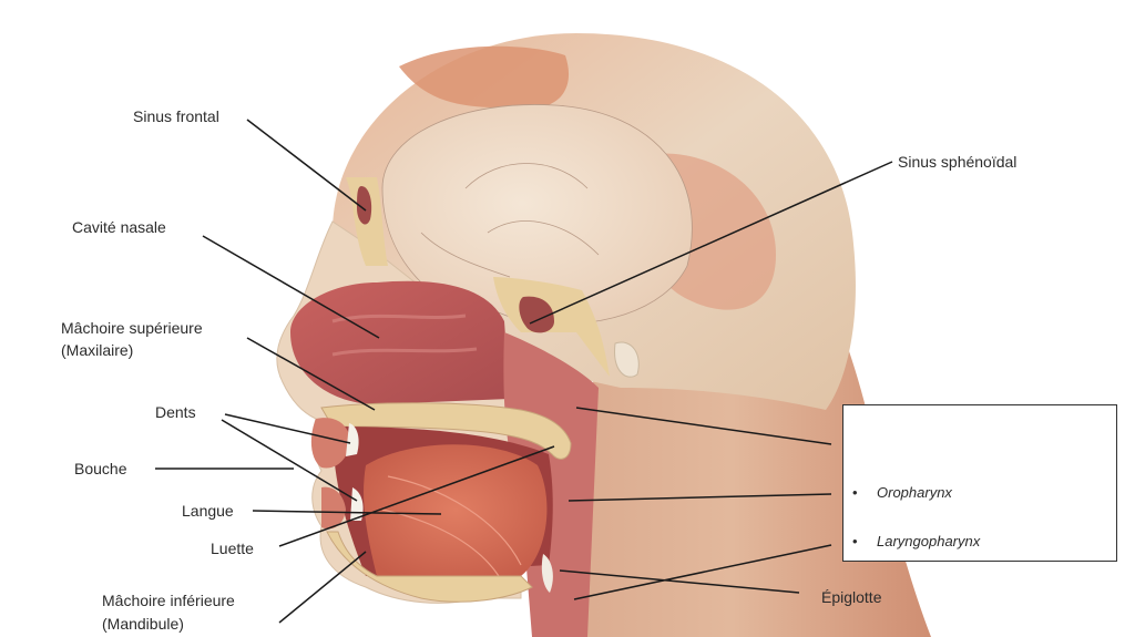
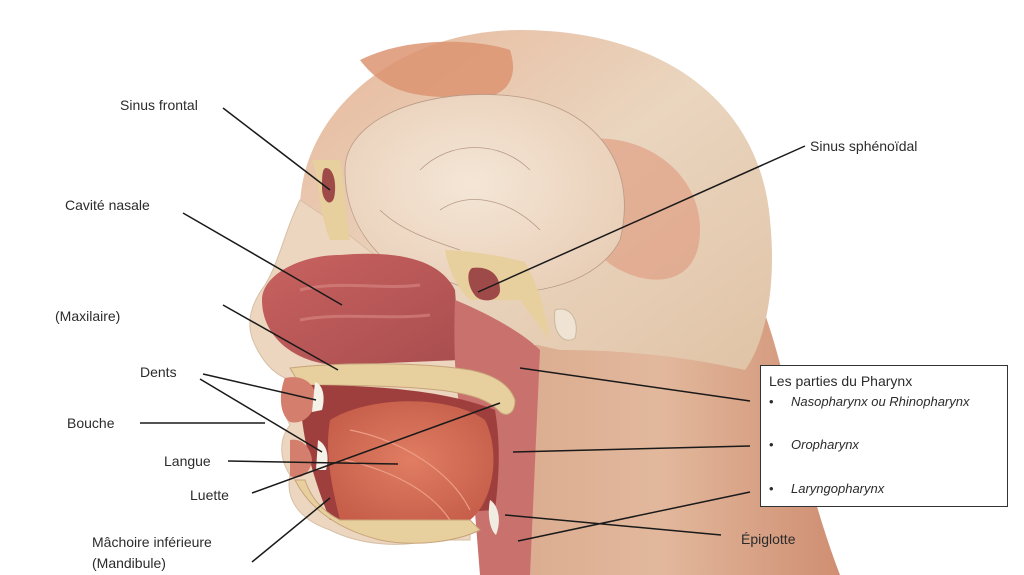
  Sinus frontal
  Cavité nasale
- Mâchoire supérieure
  (Maxilaire)
  Dents
  Bouche
  Langue
  Luette
  Mâchoire inférieure
  (Mandibule)
  Sinus sphénoïdal
  Épiglotte
+ Les parties du Pharynx
+ • Nasopharynx ou Rhinopharynx
  • Oropharynx
  • Laryngopharynx
